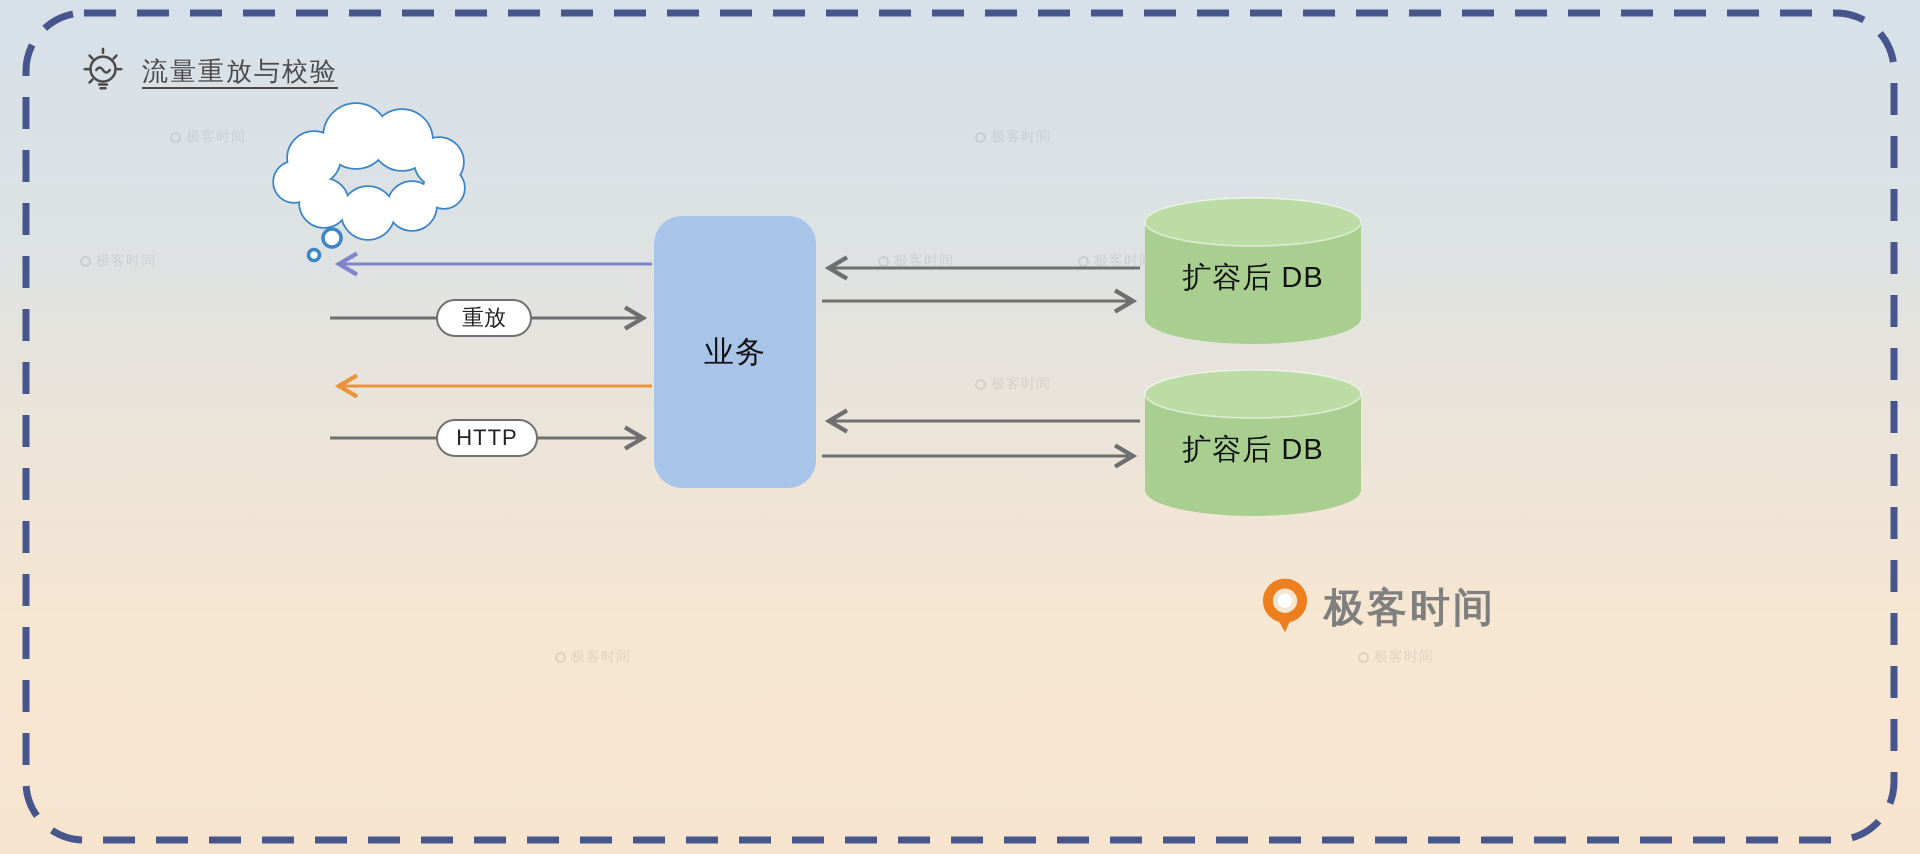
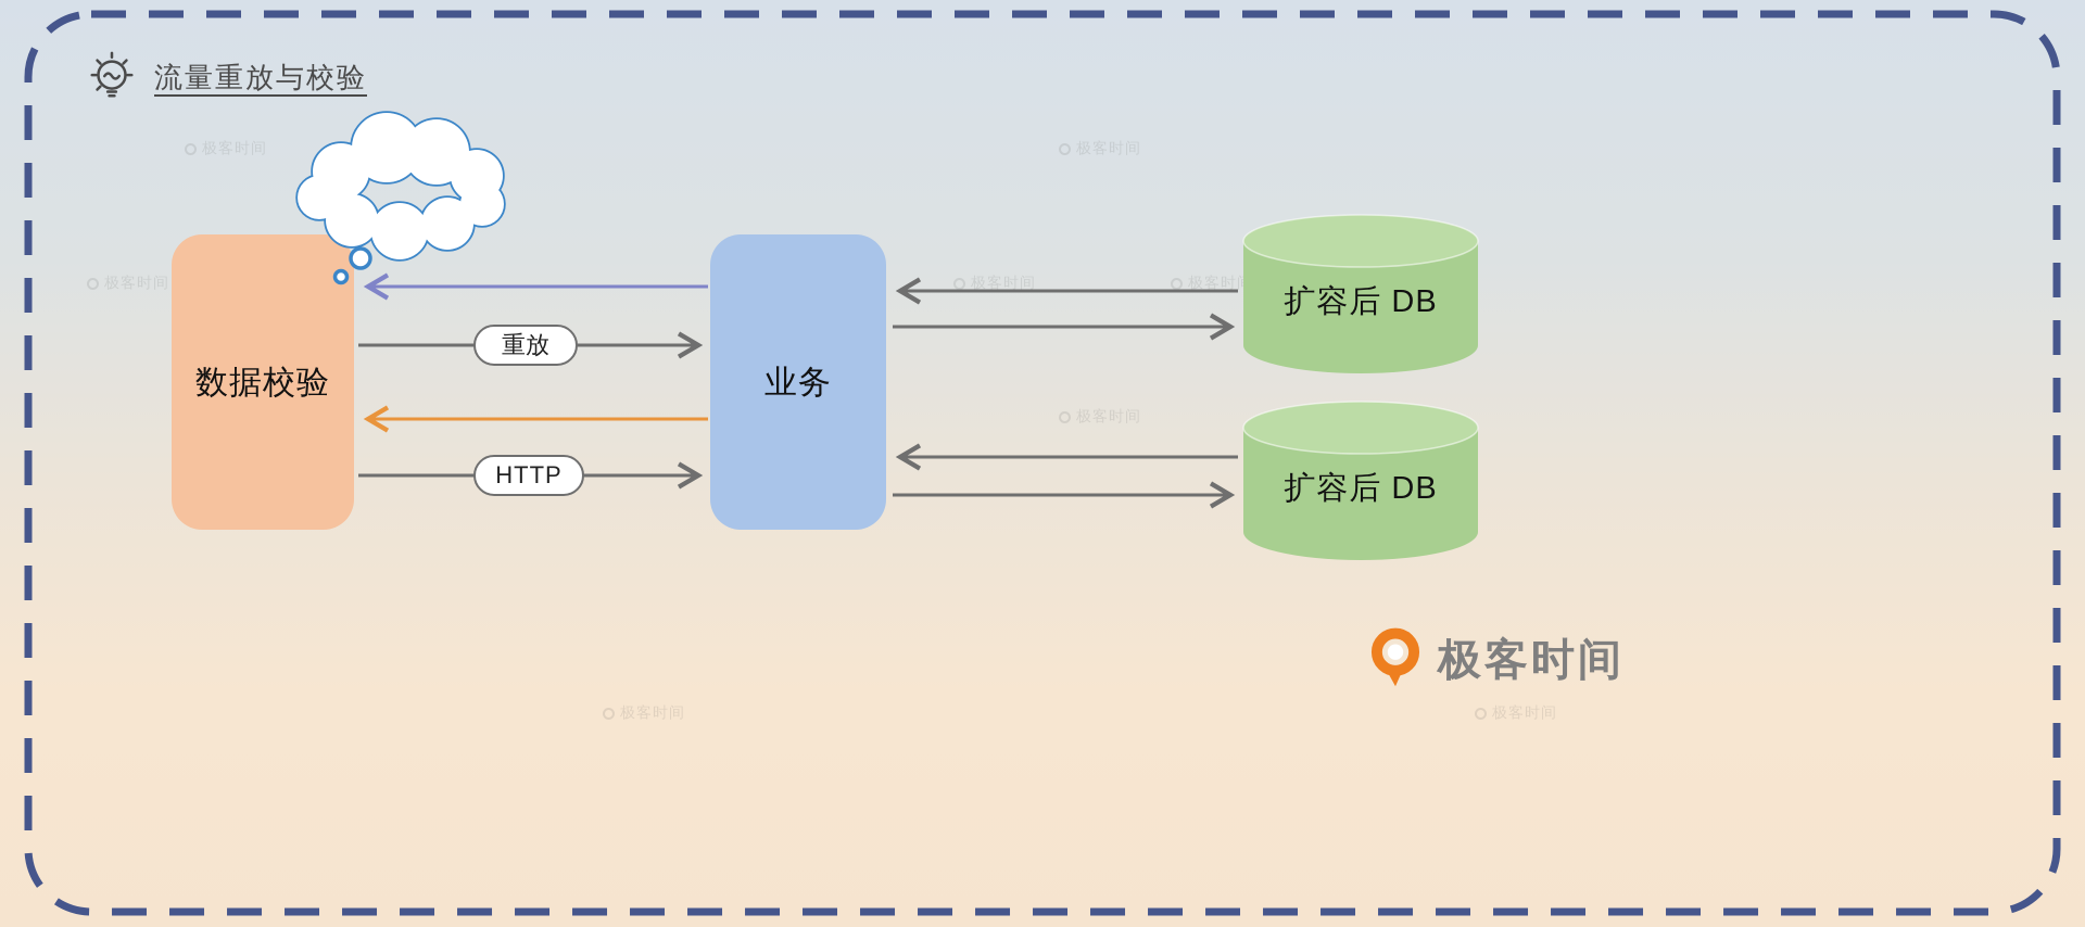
  极客时间
  极客时
  流量重放与校验
+ 数据校验
  业务
  扩容后 DB
  扩容后 DB
  重放
  HTTP
  极客时间
